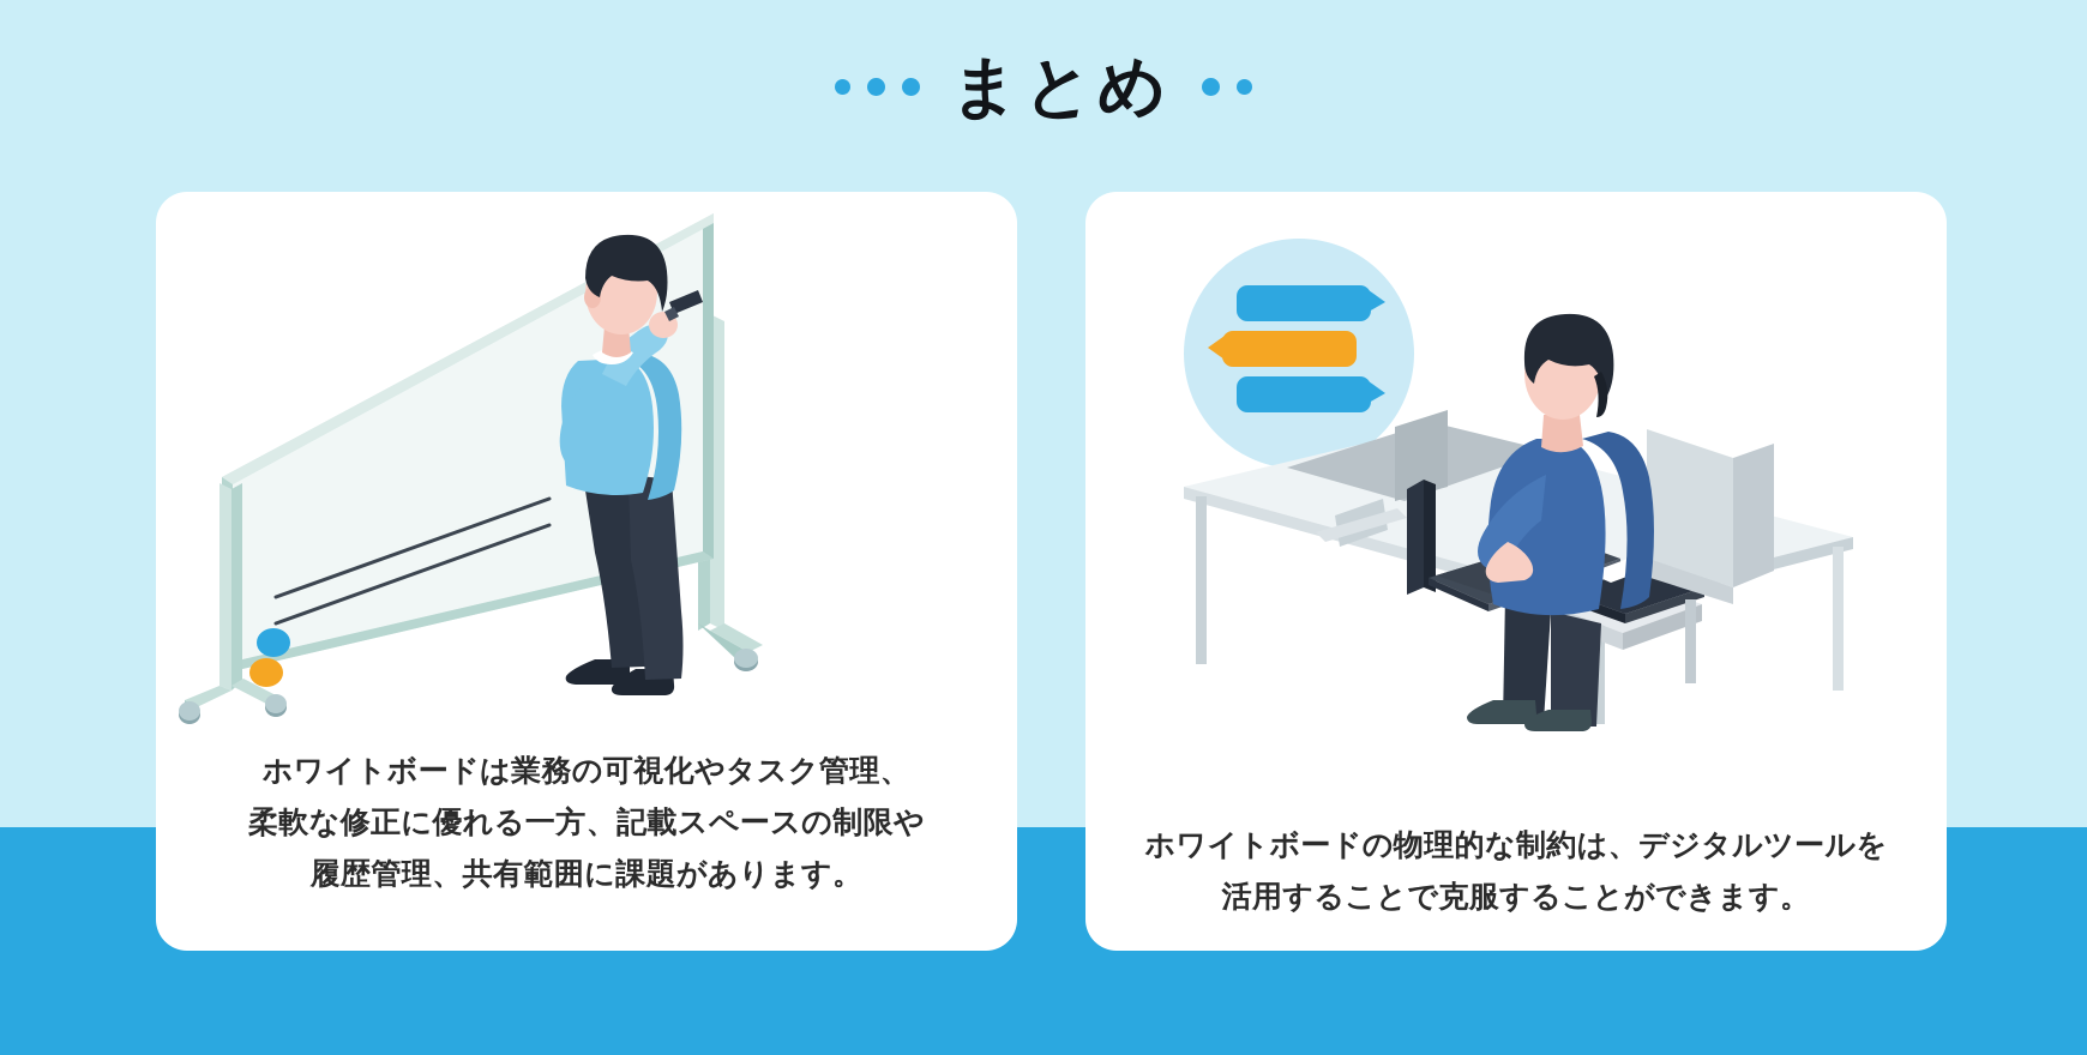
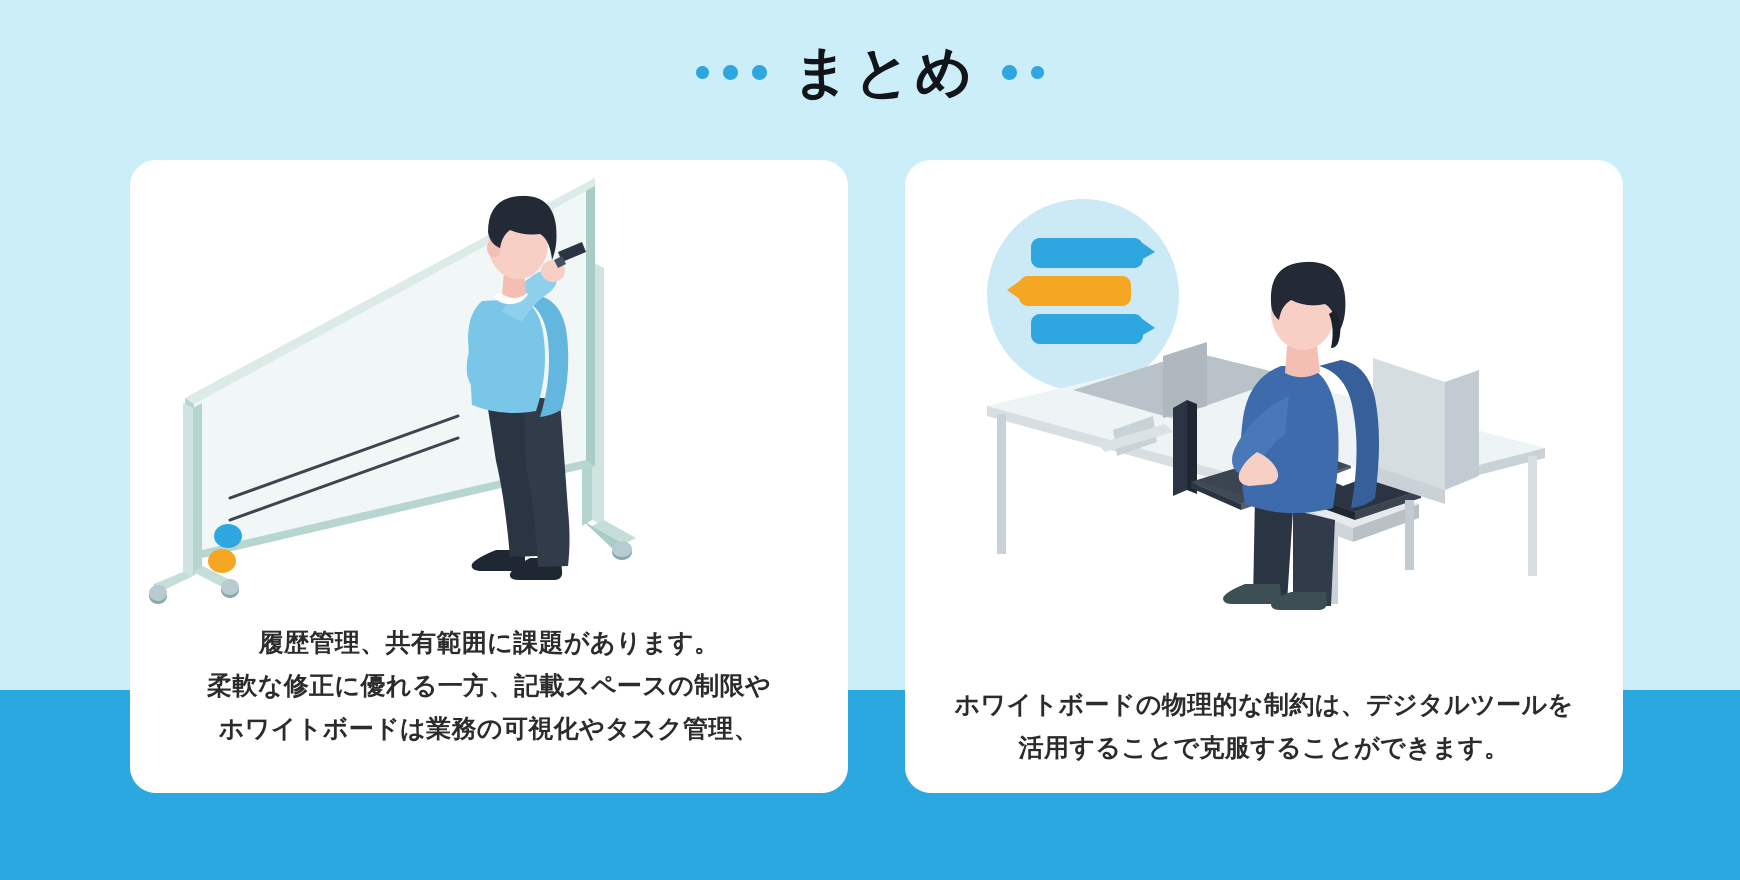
  まとめ
- ホワイトボードは業務の可視化やタスク管理、
+ 履歴管理、共有範囲に課題があります。
  柔軟な修正に優れる一方、記載スペースの制限や
- 履歴管理、共有範囲に課題があります。
+ ホワイトボードは業務の可視化やタスク管理、
  ホワイトボードの物理的な制約は、デジタルツールを
  活用することで克服することができます。
